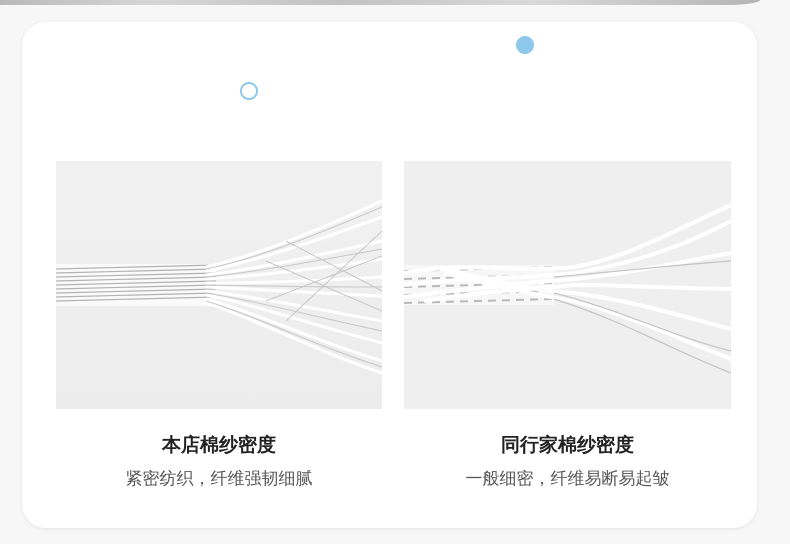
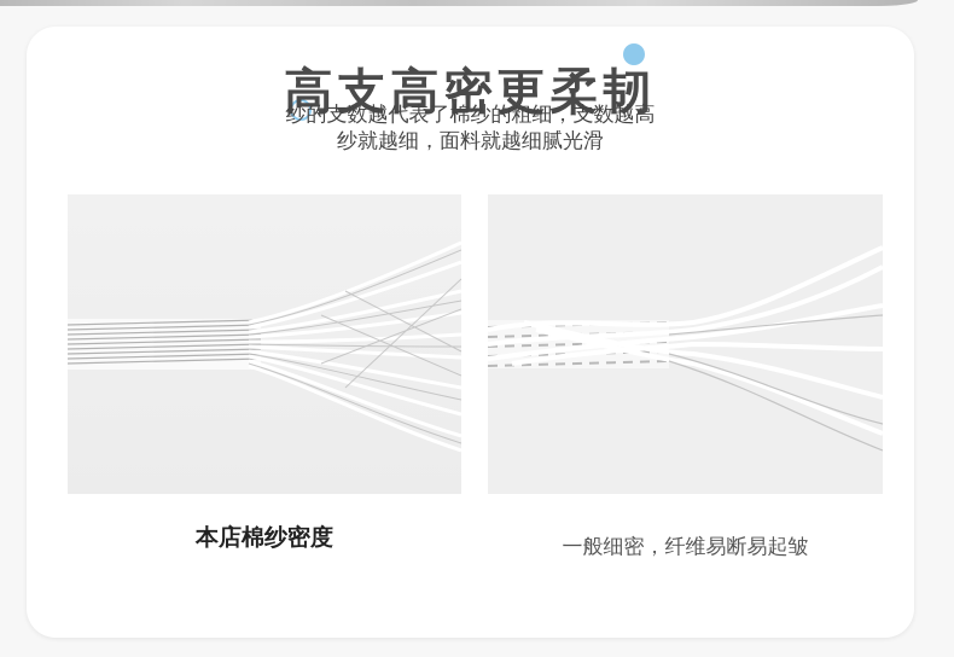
+ 高支高密更柔韧
+ 纱的支数越代表了棉纱的粗细，支数越高
+ 纱就越细，面料就越细腻光滑
  本店棉纱密度
- 紧密纺织，纤维强韧细腻
- 同行家棉纱密度
  一般细密，纤维易断易起皱
